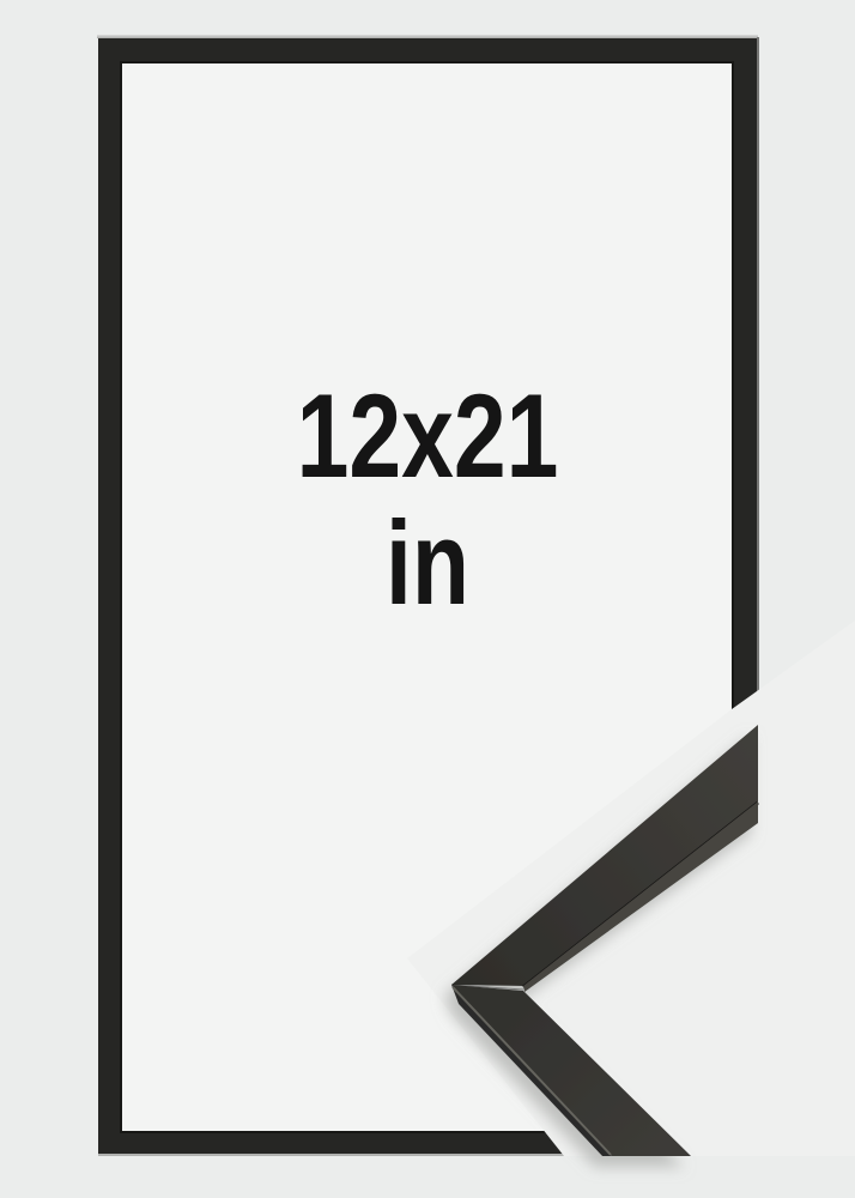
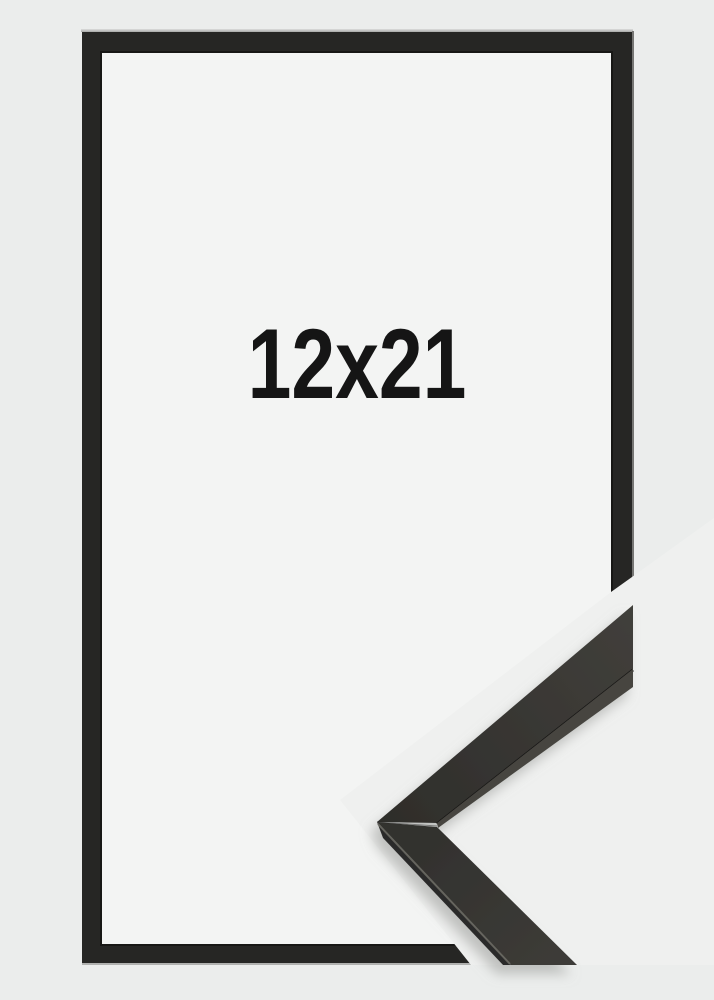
  12x21
- in
